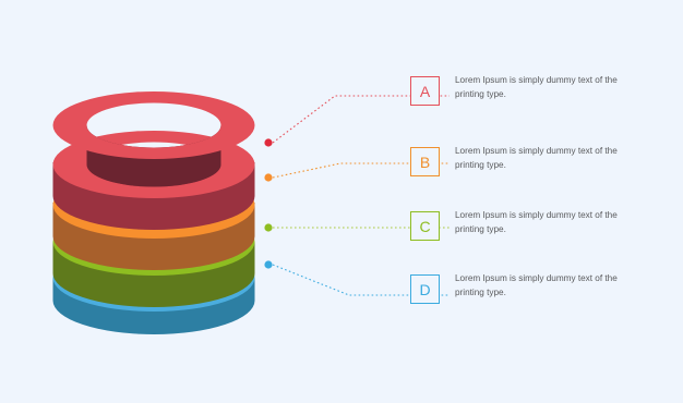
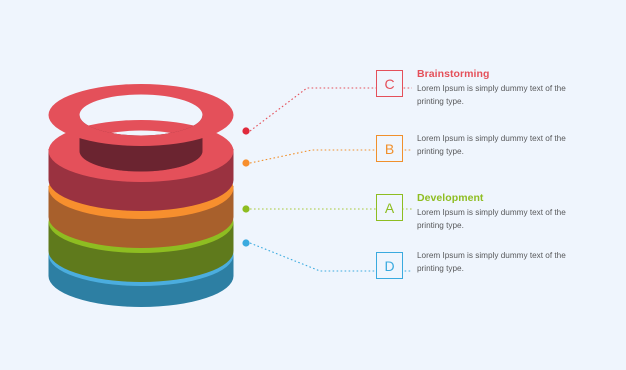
- A
+ C
+ Brainstorming
  Lorem Ipsum is simply dummy text of the printing type.
  B
  Lorem Ipsum is simply dummy text of the printing type.
- C
+ A
+ Development
  Lorem Ipsum is simply dummy text of the printing type.
  D
  Lorem Ipsum is simply dummy text of the printing type.
